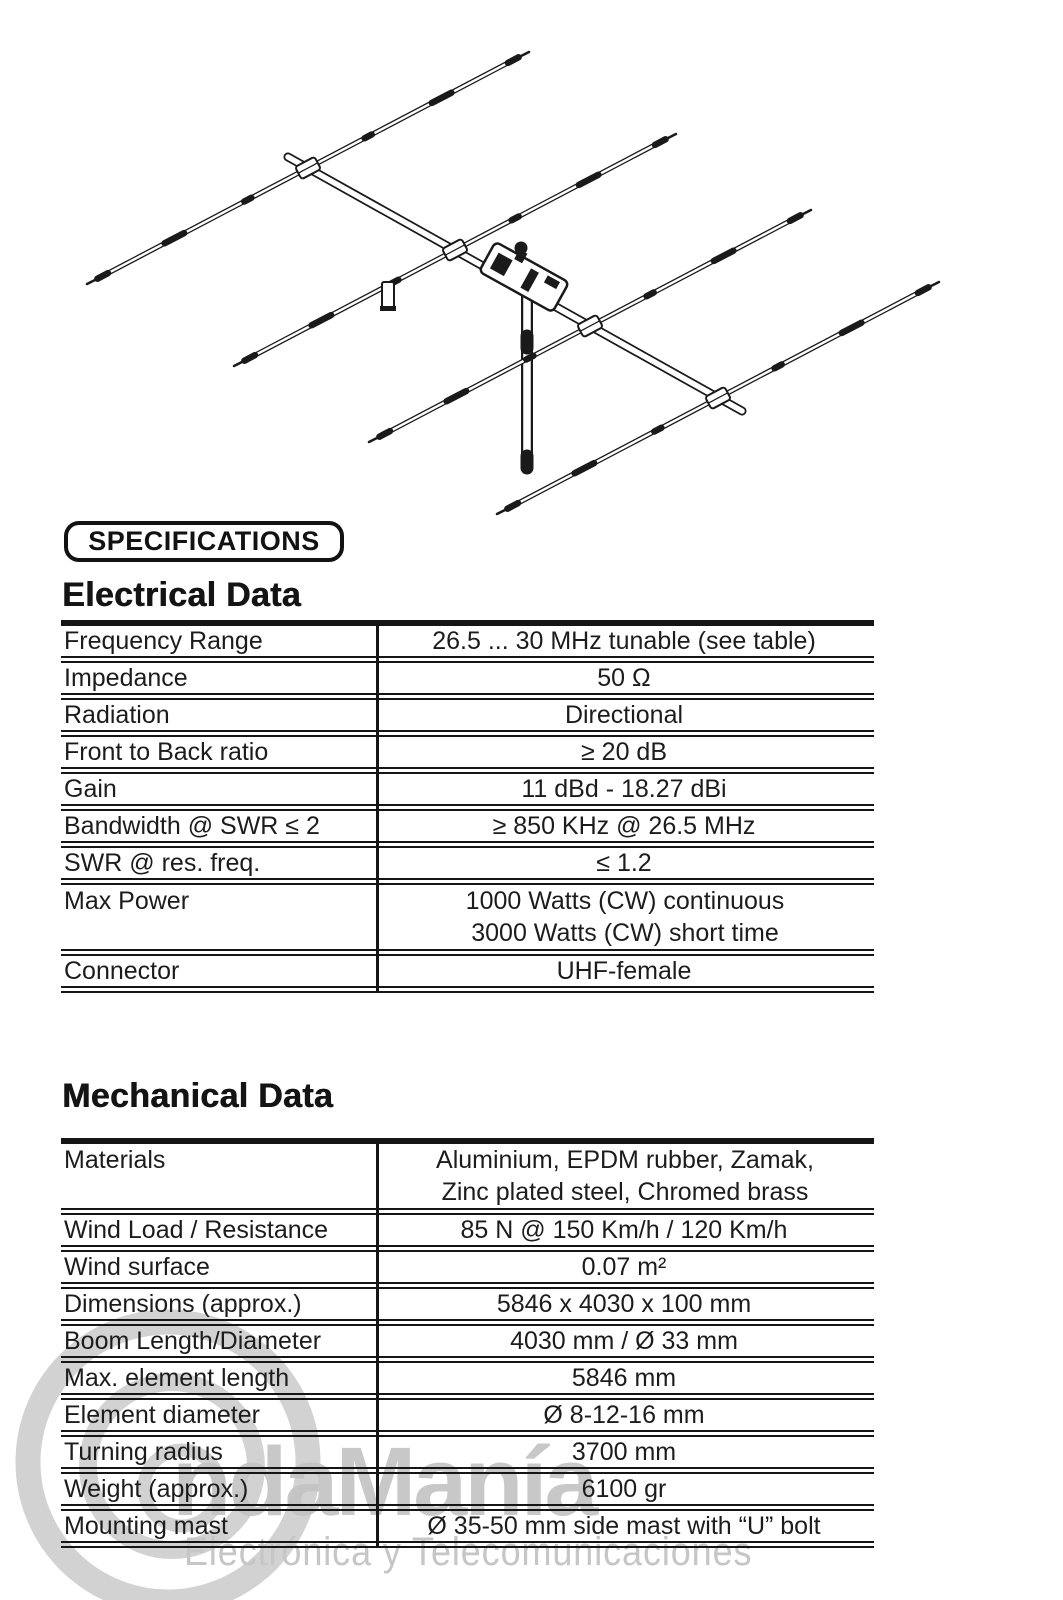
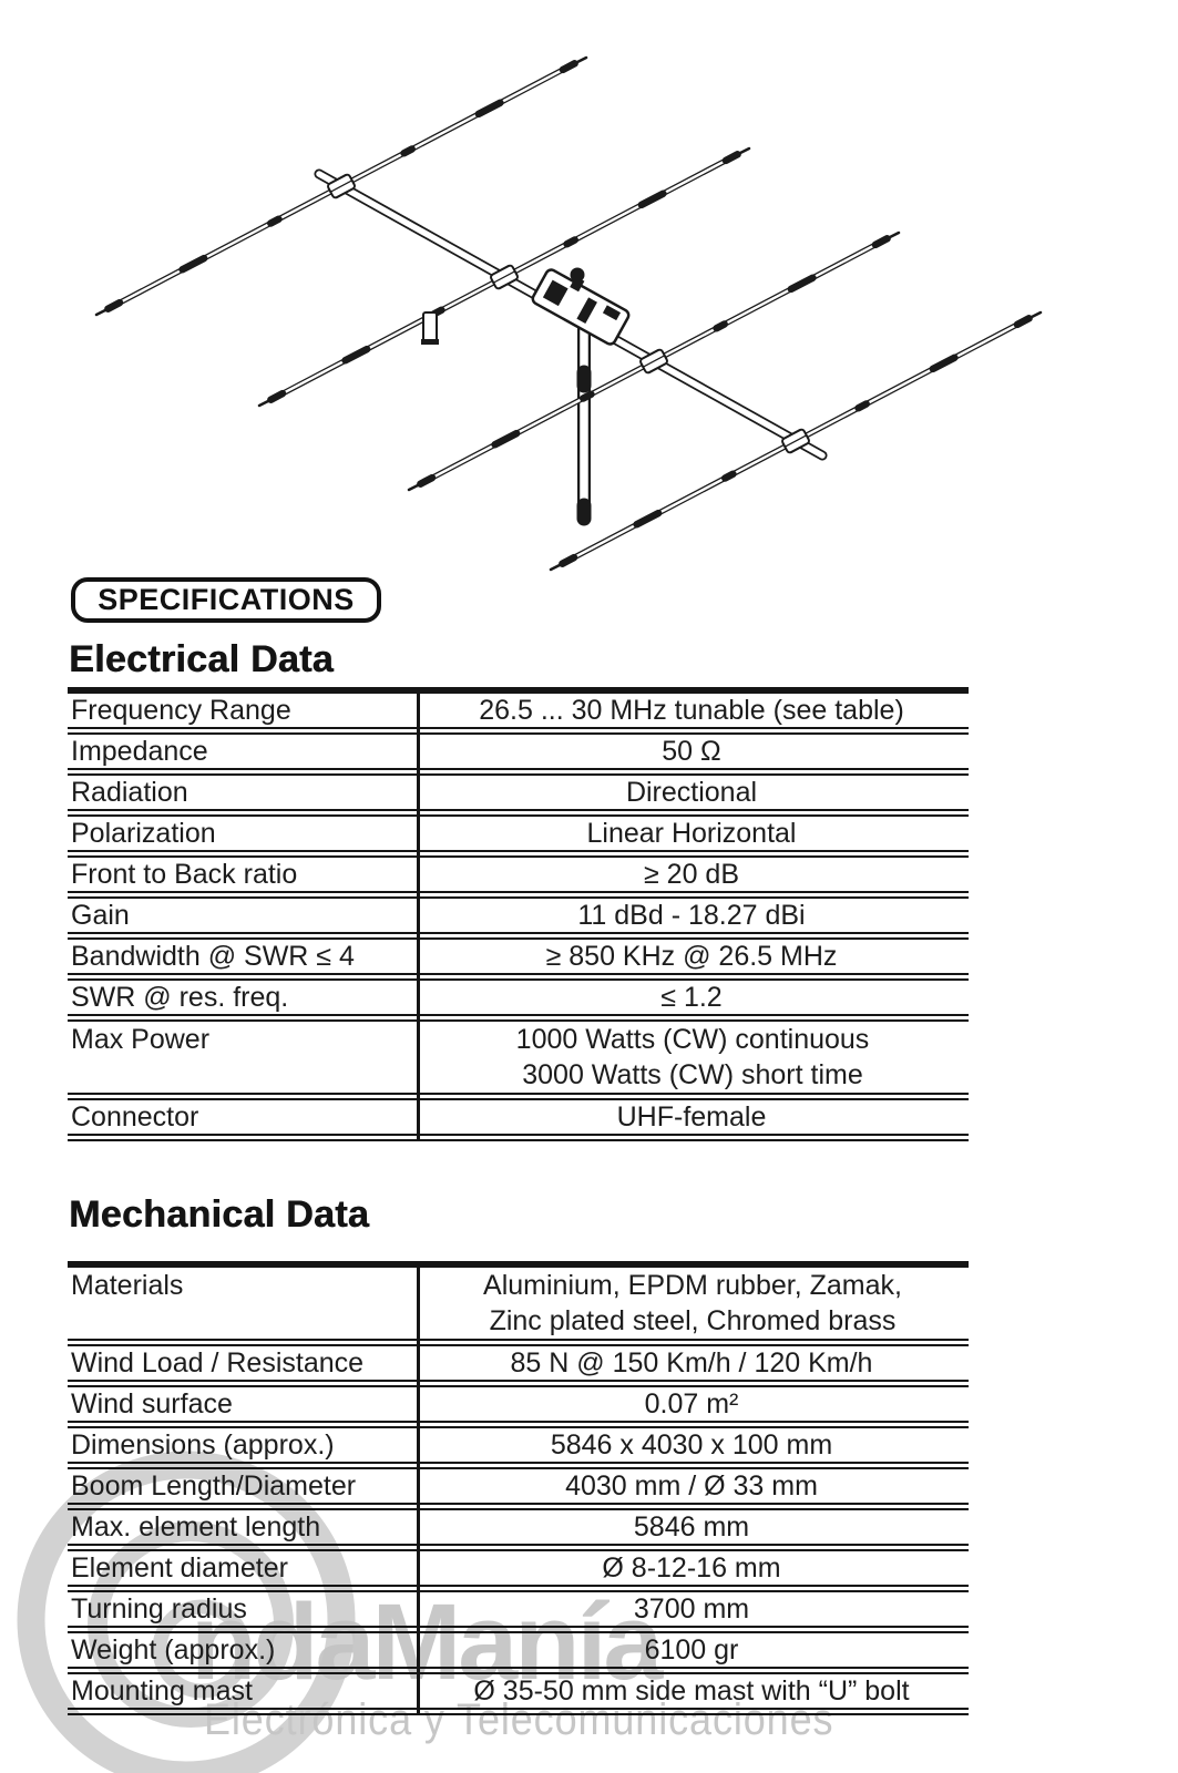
  ndaManía
  Electrónica y Telecomunicaciones
  SPECIFICATIONS
  Electrical Data
  Frequency Range
  26.5 ... 30 MHz tunable (see table)
  Impedance
  50 Ω
  Radiation
  Directional
+ Polarization
+ Linear Horizontal
  Front to Back ratio
  ≥ 20 dB
  Gain
  11 dBd - 18.27 dBi
- Bandwidth @ SWR ≤ 2
+ Bandwidth @ SWR ≤ 4
  ≥ 850 KHz @ 26.5 MHz
  SWR @ res. freq.
  ≤ 1.2
  Max Power
  1000 Watts (CW) continuous
  3000 Watts (CW) short time
  Connector
  UHF-female
  Mechanical Data
  Materials
  Aluminium, EPDM rubber, Zamak,
  Zinc plated steel, Chromed brass
  Wind Load / Resistance
  85 N @ 150 Km/h / 120 Km/h
  Wind surface
  0.07 m²
  Dimensions (approx.)
  5846 x 4030 x 100 mm
  Boom Length/Diameter
  4030 mm / Ø 33 mm
  Max. element length
  5846 mm
  Element diameter
  Ø 8-12-16 mm
  Turning radius
  3700 mm
  Weight (approx.)
  6100 gr
  Mounting mast
  Ø 35-50 mm side mast with “U” bolt
